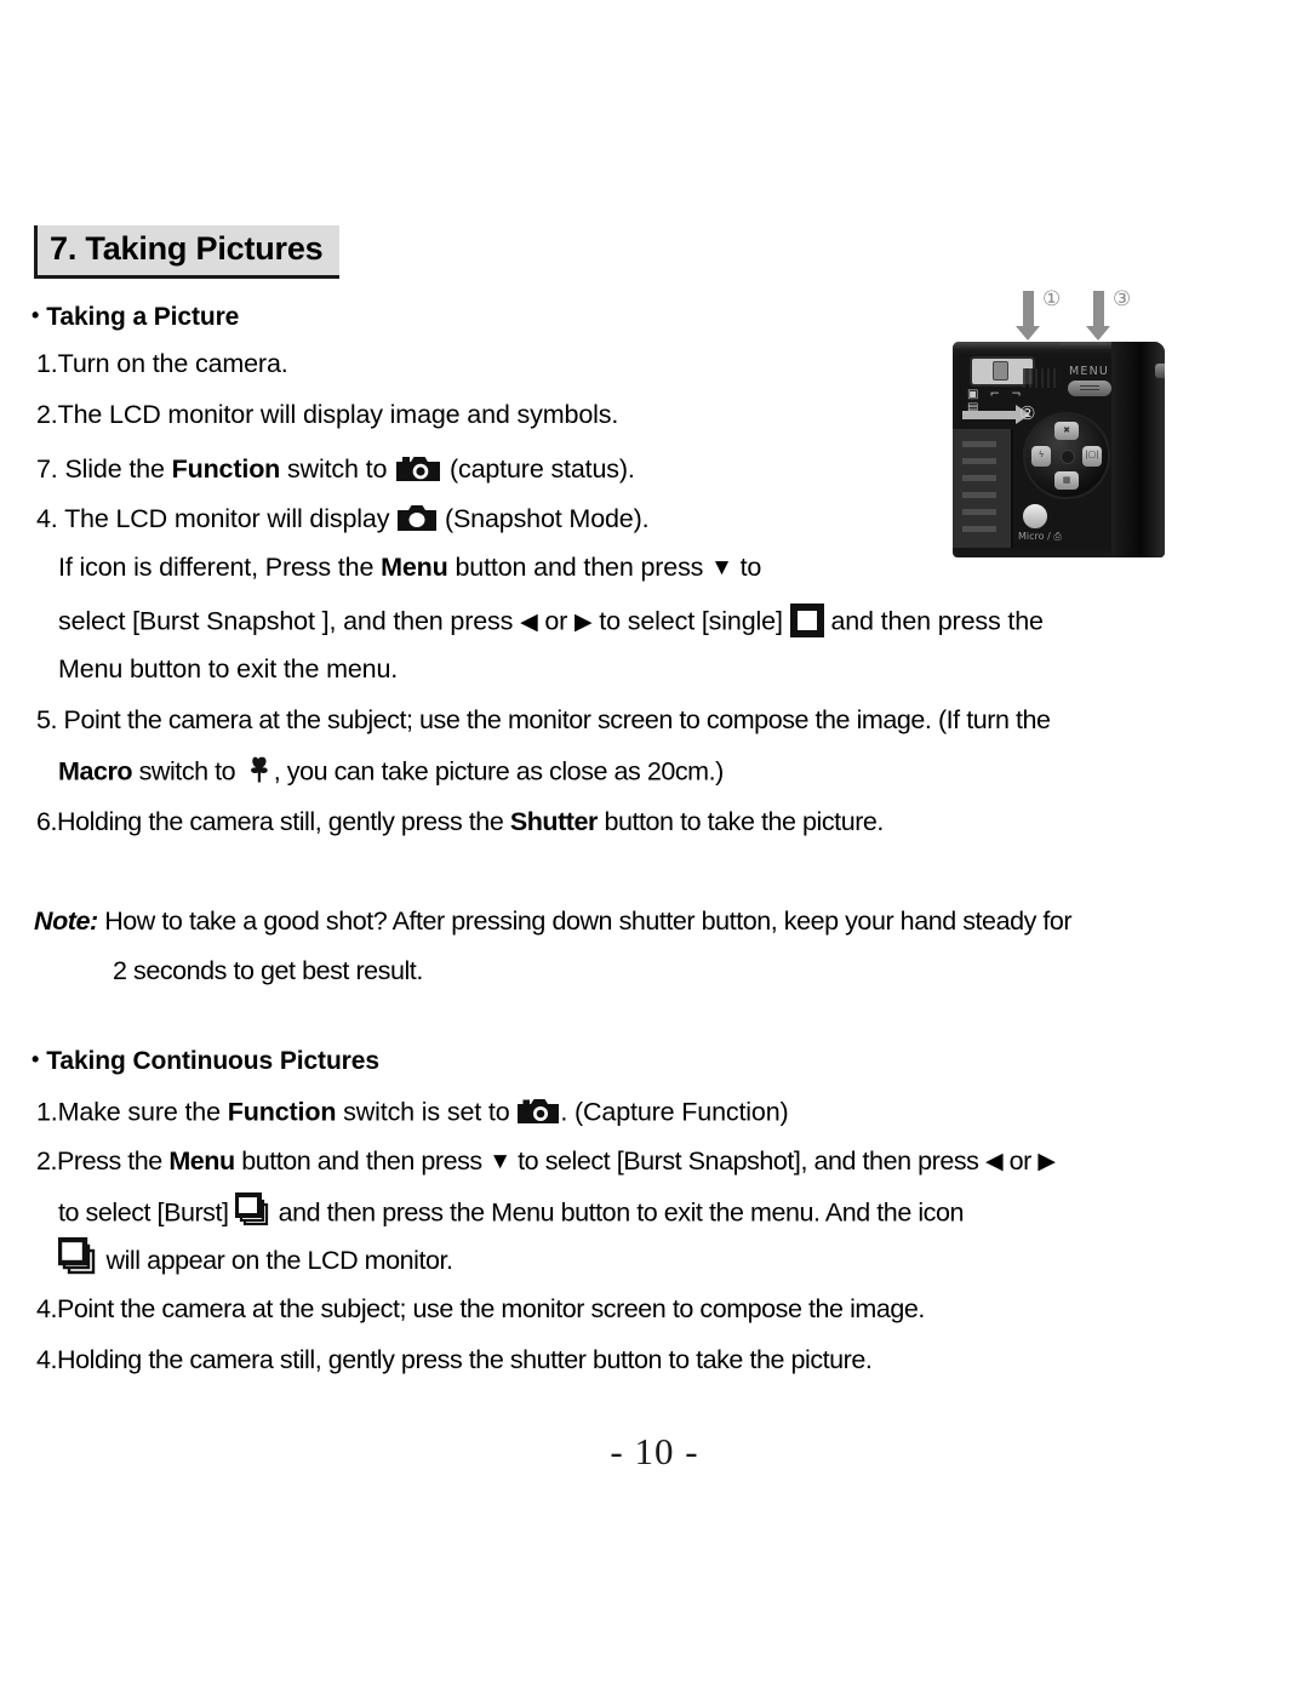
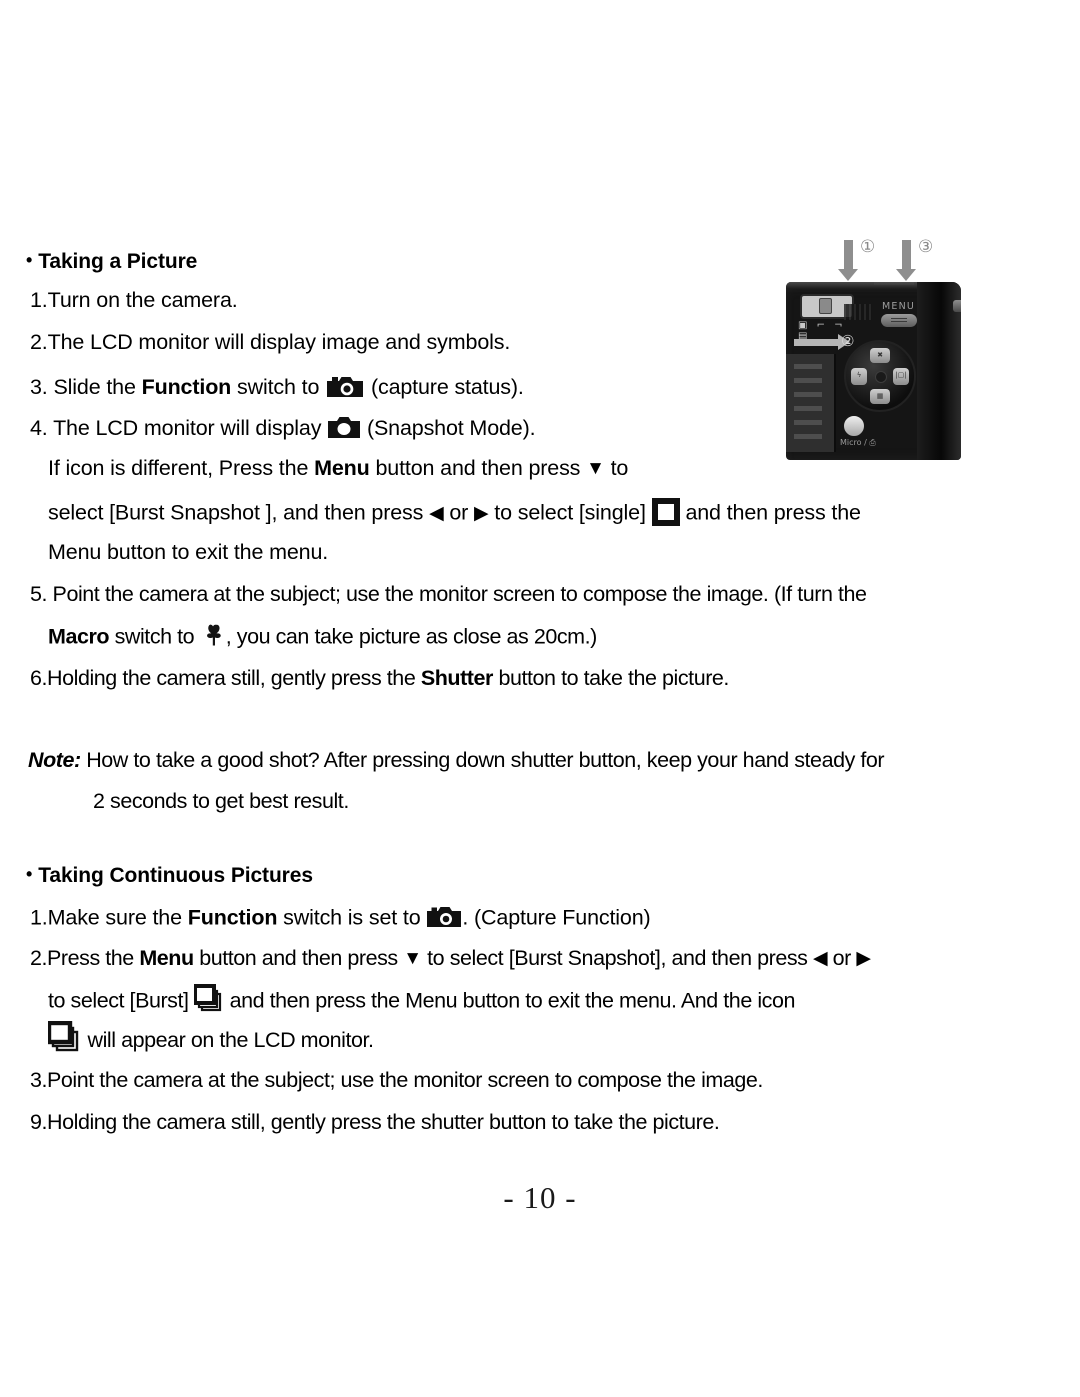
- 7. Taking Pictures
  ①
  ③
  ▣ ⌐ ¬ ▤
  ②
  MENU
  ✖
  ϟ
  |▢|
  ▦
  Micro / ⎙
  • Taking a Picture
  1.Turn on the camera.
  2.The LCD monitor will display image and symbols.
- 7. Slide the Function switch to (capture status).
+ 3. Slide the Function switch to (capture status).
  4. The LCD monitor will display (Snapshot Mode).
  If icon is different, Press the Menu button and then press ▼ to
  select [Burst Snapshot ], and then press ◀ or ▶ to select [single] and then press the
  Menu button to exit the menu.
  5. Point the camera at the subject; use the monitor screen to compose the image. (If turn the
  Macro switch to , you can take picture as close as 20cm.)
  6.Holding the camera still, gently press the Shutter button to take the picture.
  Note: How to take a good shot? After pressing down shutter button, keep your hand steady for
  2 seconds to get best result.
  • Taking Continuous Pictures
  1.Make sure the Function switch is set to . (Capture Function)
  2.Press the Menu button and then press ▼ to select [Burst Snapshot], and then press ◀ or ▶
  to select [Burst] and then press the Menu button to exit the menu. And the icon
  will appear on the LCD monitor.
- 4.Point the camera at the subject; use the monitor screen to compose the image.
+ 3.Point the camera at the subject; use the monitor screen to compose the image.
- 4.Holding the camera still, gently press the shutter button to take the picture.
+ 9.Holding the camera still, gently press the shutter button to take the picture.
  - 10 -
